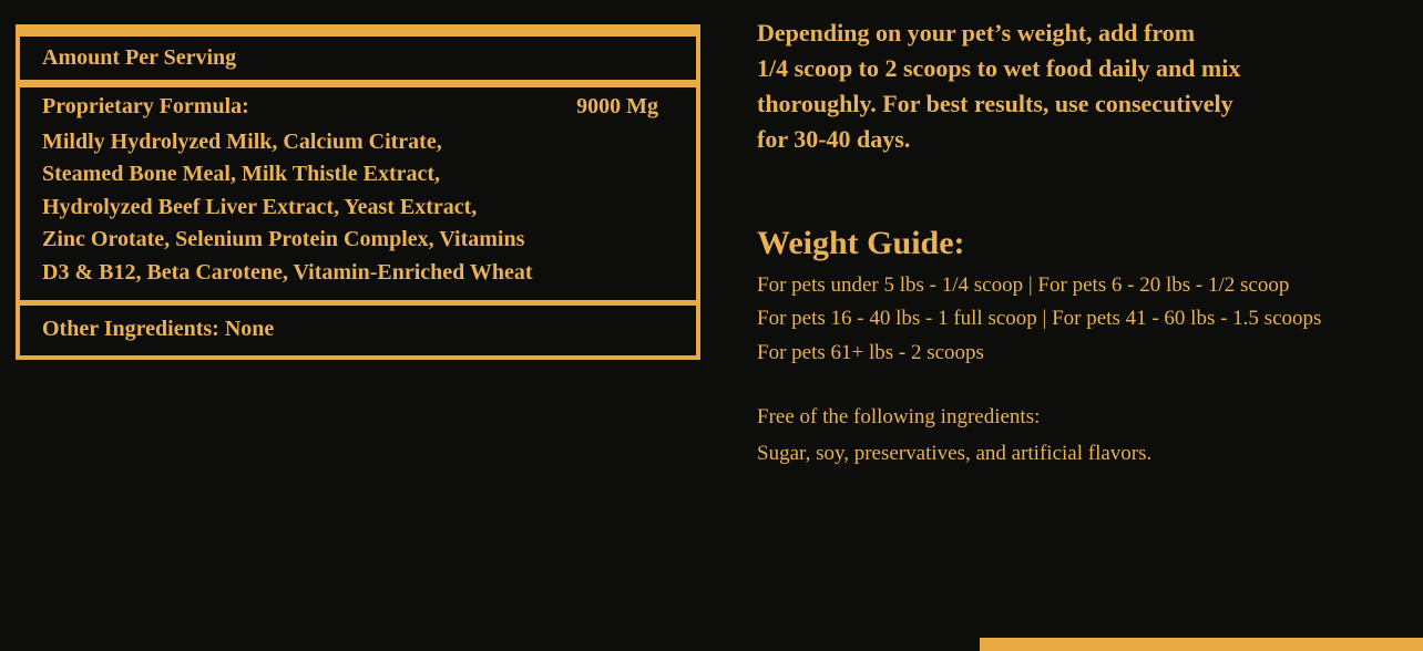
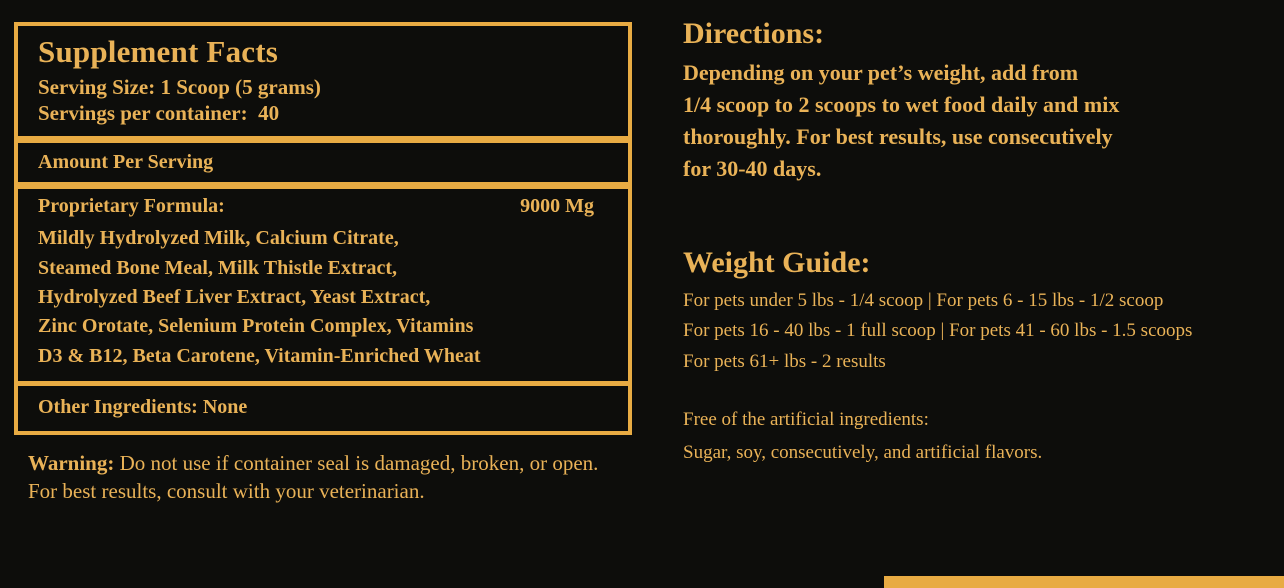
+ Supplement Facts
+ Serving Size: 1 Scoop (5 grams)
+ Servings per container: 40
  Amount Per Serving
  Proprietary Formula:
  9000 Mg
  Mildly Hydrolyzed Milk, Calcium Citrate,
  Steamed Bone Meal, Milk Thistle Extract,
  Hydrolyzed Beef Liver Extract, Yeast Extract,
  Zinc Orotate, Selenium Protein Complex, Vitamins
  D3 & B12, Beta Carotene, Vitamin-Enriched Wheat
  Other Ingredients: None
+ Warning: Do not use if container seal is damaged, broken, or open. For best results, consult with your veterinarian.
+ Directions:
  Depending on your pet’s weight, add from
  1/4 scoop to 2 scoops to wet food daily and mix
  thoroughly. For best results, use consecutively
  for 30-40 days.
  Weight Guide:
- For pets under 5 lbs - 1/4 scoop | For pets 6 - 20 lbs - 1/2 scoop
+ For pets under 5 lbs - 1/4 scoop | For pets 6 - 15 lbs - 1/2 scoop
  For pets 16 - 40 lbs - 1 full scoop | For pets 41 - 60 lbs - 1.5 scoops
- For pets 61+ lbs - 2 scoops
+ For pets 61+ lbs - 2 results
- Free of the following ingredients:
+ Free of the artificial ingredients:
- Sugar, soy, preservatives, and artificial flavors.
+ Sugar, soy, consecutively, and artificial flavors.
